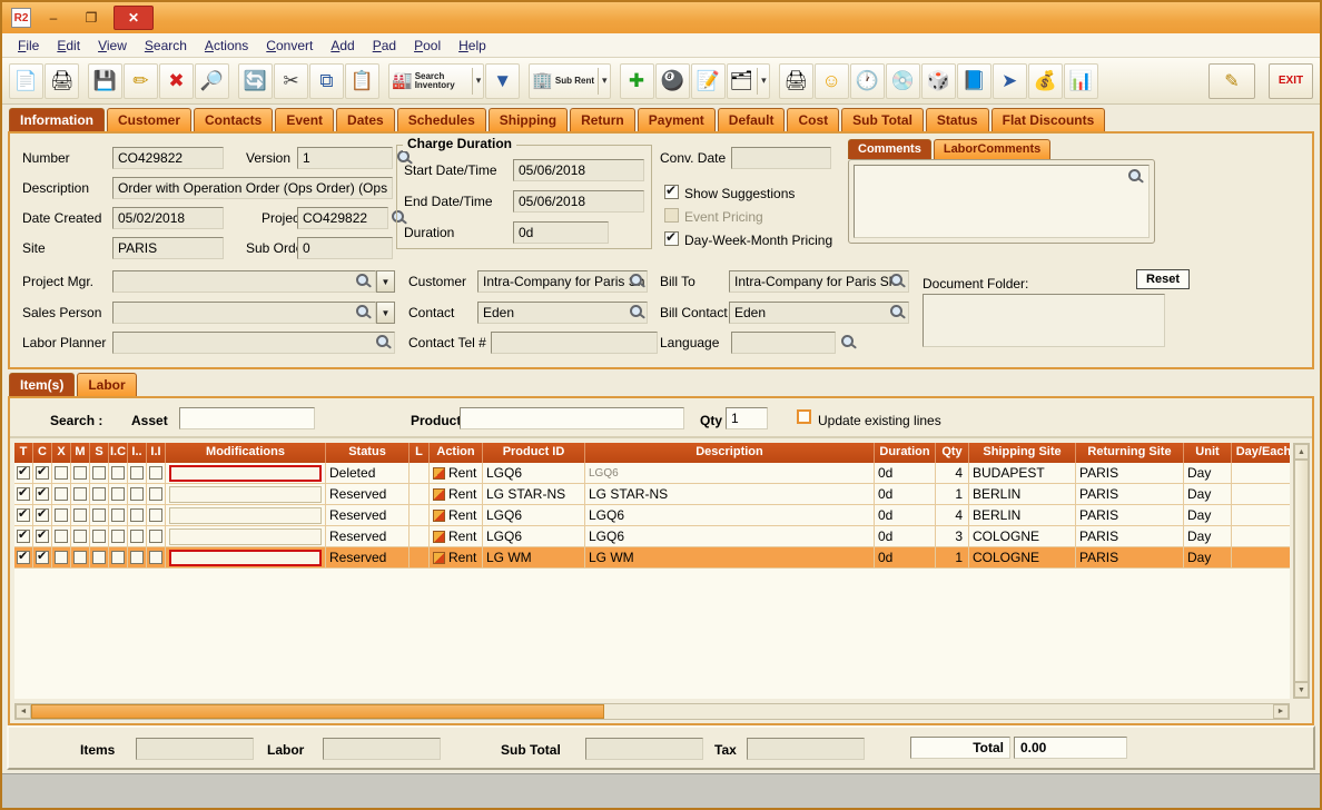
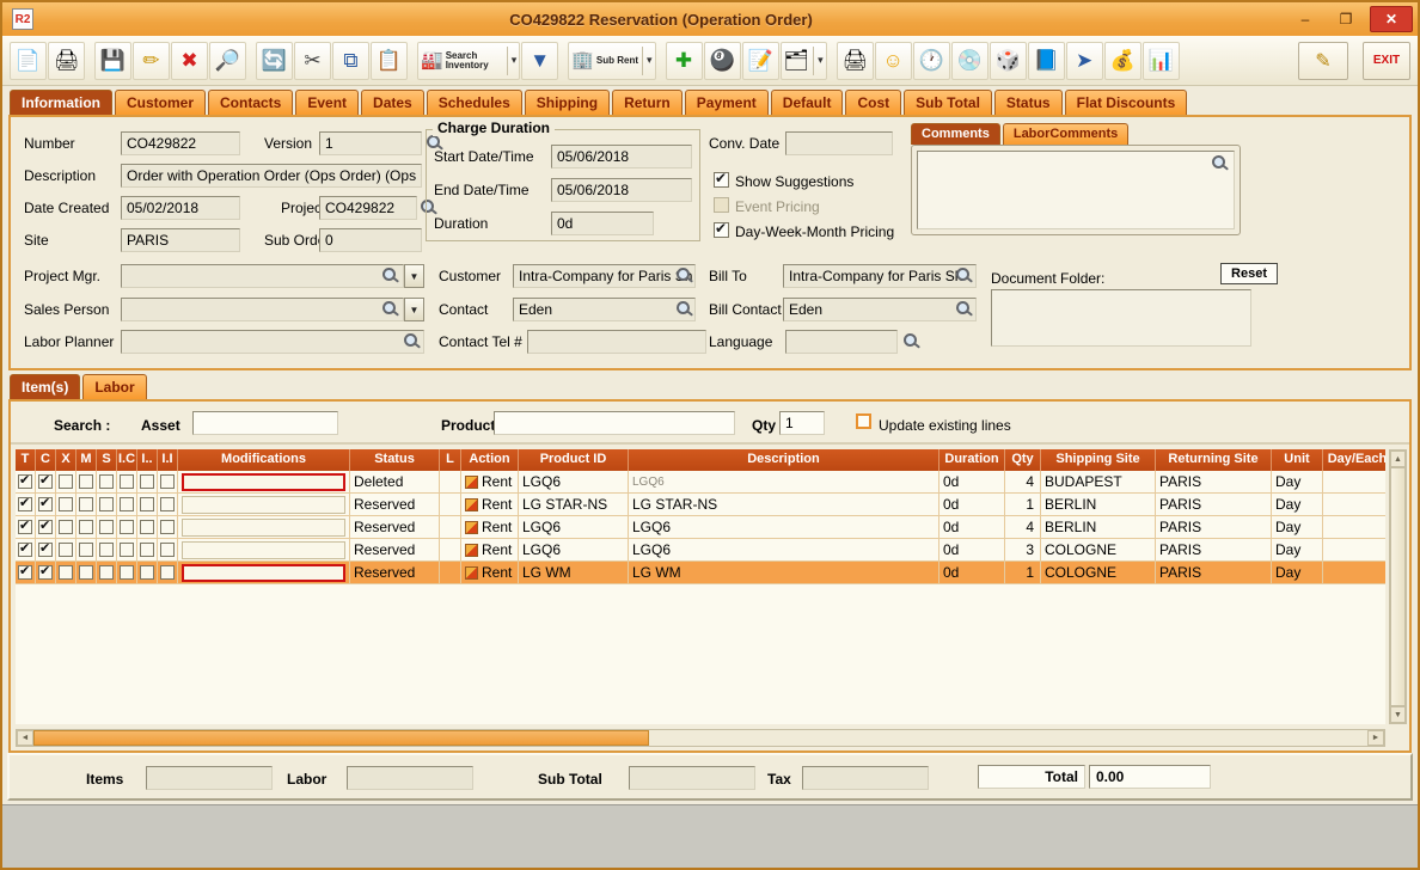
  R2
+ CO429822 Reservation (Operation Order)
  –
  ❐
  ✕
- File
- Edit
- View
- Search
- Actions
- Convert
- Add
- Pad
- Pool
- Help
  📄
  🖨
  💾
  ✏
  ✖
  🔎
  🔄
  ✂
  ⧉
  📋
  🏭
  Search Inventory
  ▾
  ▼
  🏢
  Sub Rent
  ▾
  ✚
  🎱
  📝
  🗂
  ▾
  🖨
  ☺
  🕐
  💿
  🎲
  📘
  ➤
  💰
  📊
  ✎
  EXIT
  Information
  Customer
  Contacts
  Event
  Dates
  Schedules
  Shipping
  Return
  Payment
  Default
  Cost
  Sub Total
  Status
  Flat Discounts
  Number
  CO429822
  Version
  1
  Description
  Order with Operation Order (Ops Order) (Ops
  Date Created
  05/02/2018
  Projec
  CO429822
  Site
  PARIS
  0
  Project Mgr.
  ▼
  Sales Person
  ▼
  Labor Planner
  Charge Duration
  Start Date/Time
  05/06/2018
  End Date/Time
  05/06/2018
  Duration
  0d
  Conv. Date
  Show Suggestions
  Event Pricing
  Day-Week-Month Pricing
  Customer
  Intra-Company for Paris
  Bill To
  Intra-Company for Paris S
  Contact
  Eden
  Bill Contact
  Eden
  Contact Tel #
  Language
  Comments
  LaborComments
  Document Folder:
  Reset
  Item(s)
  Labor
  Search :
  Asset
  Produc
  Qty
  1
  Update existing lines
  T
  C
  X
  M
  S
  I.C
  I..
  I.I
  Modifications
  Status
  L
  Action
  Product ID
  Description
  Duration
  Qty
  Shipping Site
  Returning Site
  Unit
  Day/Each
  Deleted
  Rent
  LGQ6
  LGQ6
  0d
  4
  BUDAPEST
  PARIS
  Day
  Reserved
  Rent
  LG STAR-NS
  LG STAR-NS
  0d
  1
  BERLIN
  PARIS
  Day
  Reserved
  Rent
  LGQ6
  LGQ6
  0d
  4
  BERLIN
  PARIS
  Day
  Reserved
  Rent
  LGQ6
  LGQ6
  0d
  3
  COLOGNE
  PARIS
  Day
  Reserved
  Rent
  LG WM
  LG WM
  0d
  1
  COLOGNE
  PARIS
  Day
  Items
  Labor
  Sub Total
  Tax
  Total
  0.00
